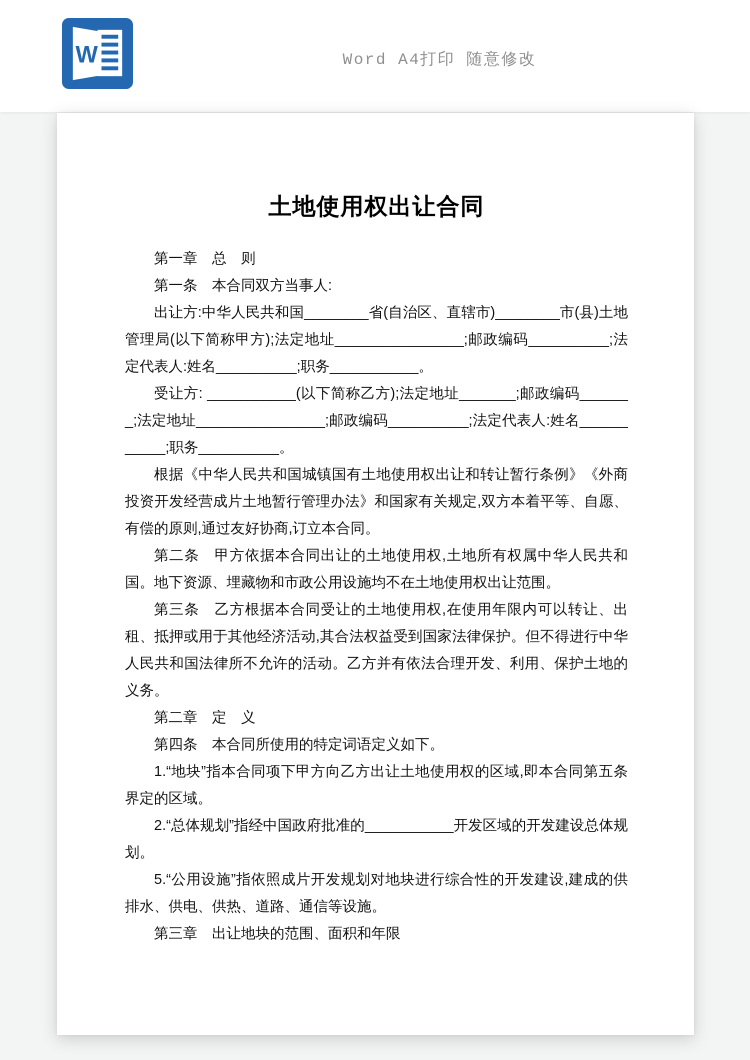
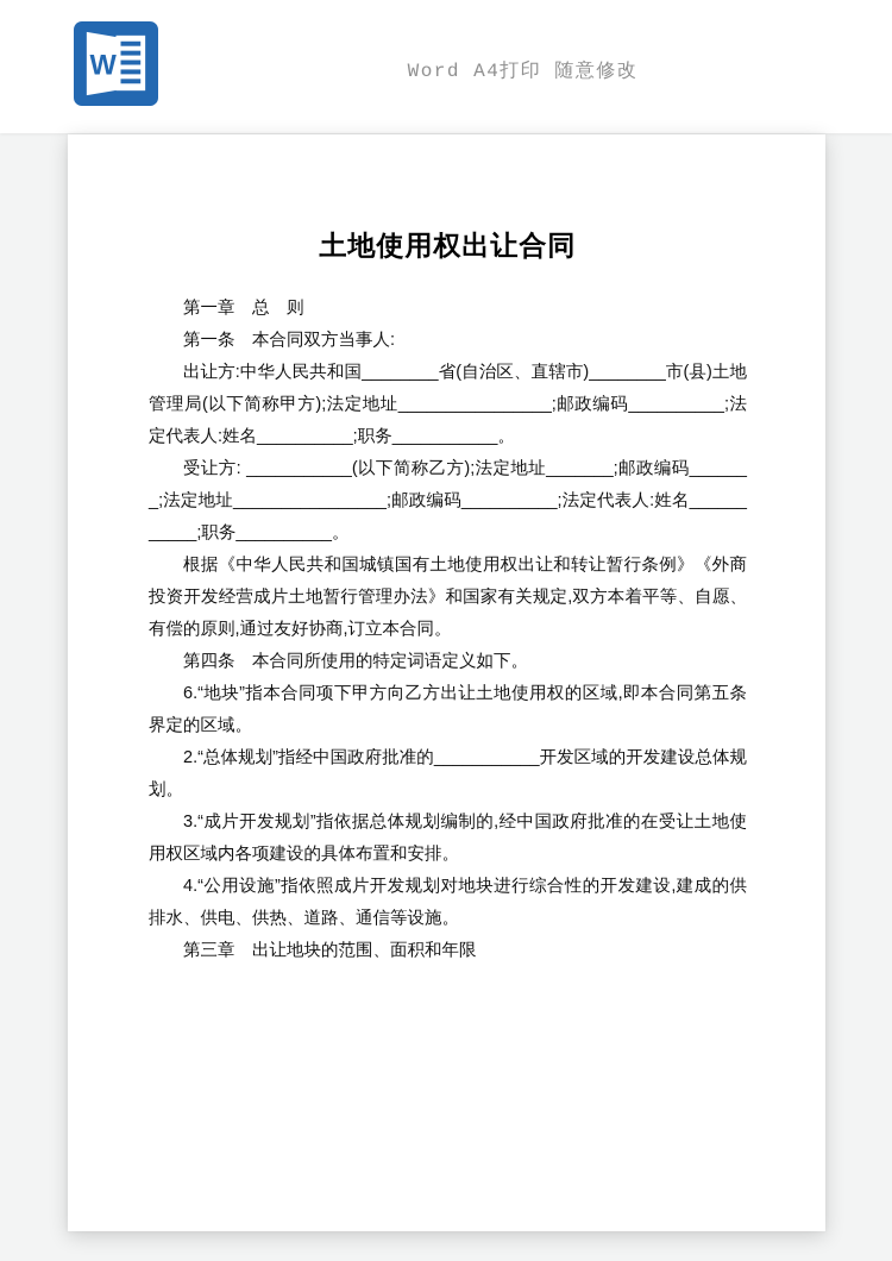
  W
  Word A4打印 随意修改
  土地使用权出让合同
  第一章 总 则
  第一条 本合同双方当事人:
  出让方:中华人民共和国________省(自治区、直辖市)________市(县)土地管理局(以下简称甲方);法定地址________________;邮政编码__________;法定代表人:姓名__________;职务___________。
  受让方: ___________(以下简称乙方);法定地址_______;邮政编码_______;法定地址________________;邮政编码__________;法定代表人:姓名___________;职务__________。
  根据《中华人民共和国城镇国有土地使用权出让和转让暂行条例》《外商投资开发经营成片土地暂行管理办法》和国家有关规定,双方本着平等、自愿、有偿的原则,通过友好协商,订立本合同。
- 第二条 甲方依据本合同出让的土地使用权,土地所有权属中华人民共和国。地下资源、埋藏物和市政公用设施均不在土地使用权出让范围。
- 第三条 乙方根据本合同受让的土地使用权,在使用年限内可以转让、出租、抵押或用于其他经济活动,其合法权益受到国家法律保护。但不得进行中华人民共和国法律所不允许的活动。乙方并有依法合理开发、利用、保护土地的义务。
- 第二章 定 义
  第四条 本合同所使用的特定词语定义如下。
- 1.“地块”指本合同项下甲方向乙方出让土地使用权的区域,即本合同第五条界定的区域。
+ 6.“地块”指本合同项下甲方向乙方出让土地使用权的区域,即本合同第五条界定的区域。
  2.“总体规划”指经中国政府批准的___________开发区域的开发建设总体规划。
+ 3.“成片开发规划”指依据总体规划编制的,经中国政府批准的在受让土地使用权区域内各项建设的具体布置和安排。
- 5.“公用设施”指依照成片开发规划对地块进行综合性的开发建设,建成的供排水、供电、供热、道路、通信等设施。
+ 4.“公用设施”指依照成片开发规划对地块进行综合性的开发建设,建成的供排水、供电、供热、道路、通信等设施。
  第三章 出让地块的范围、面积和年限
